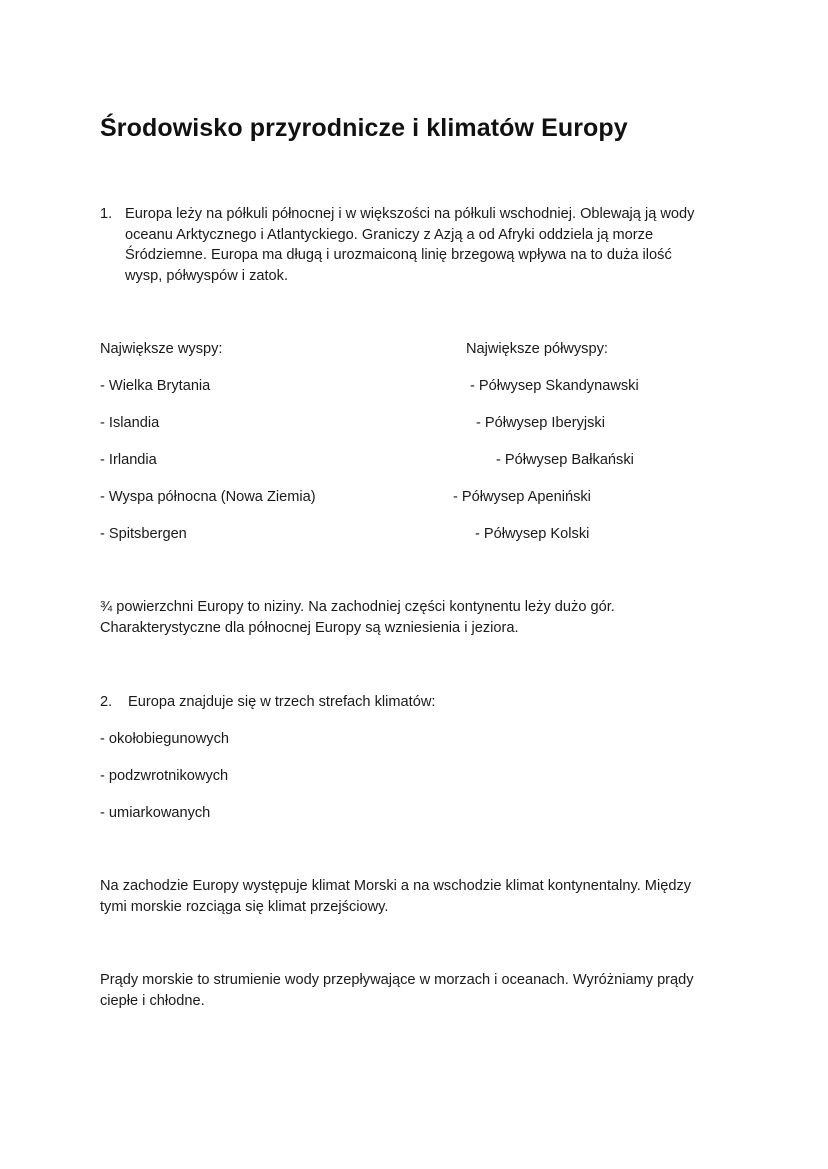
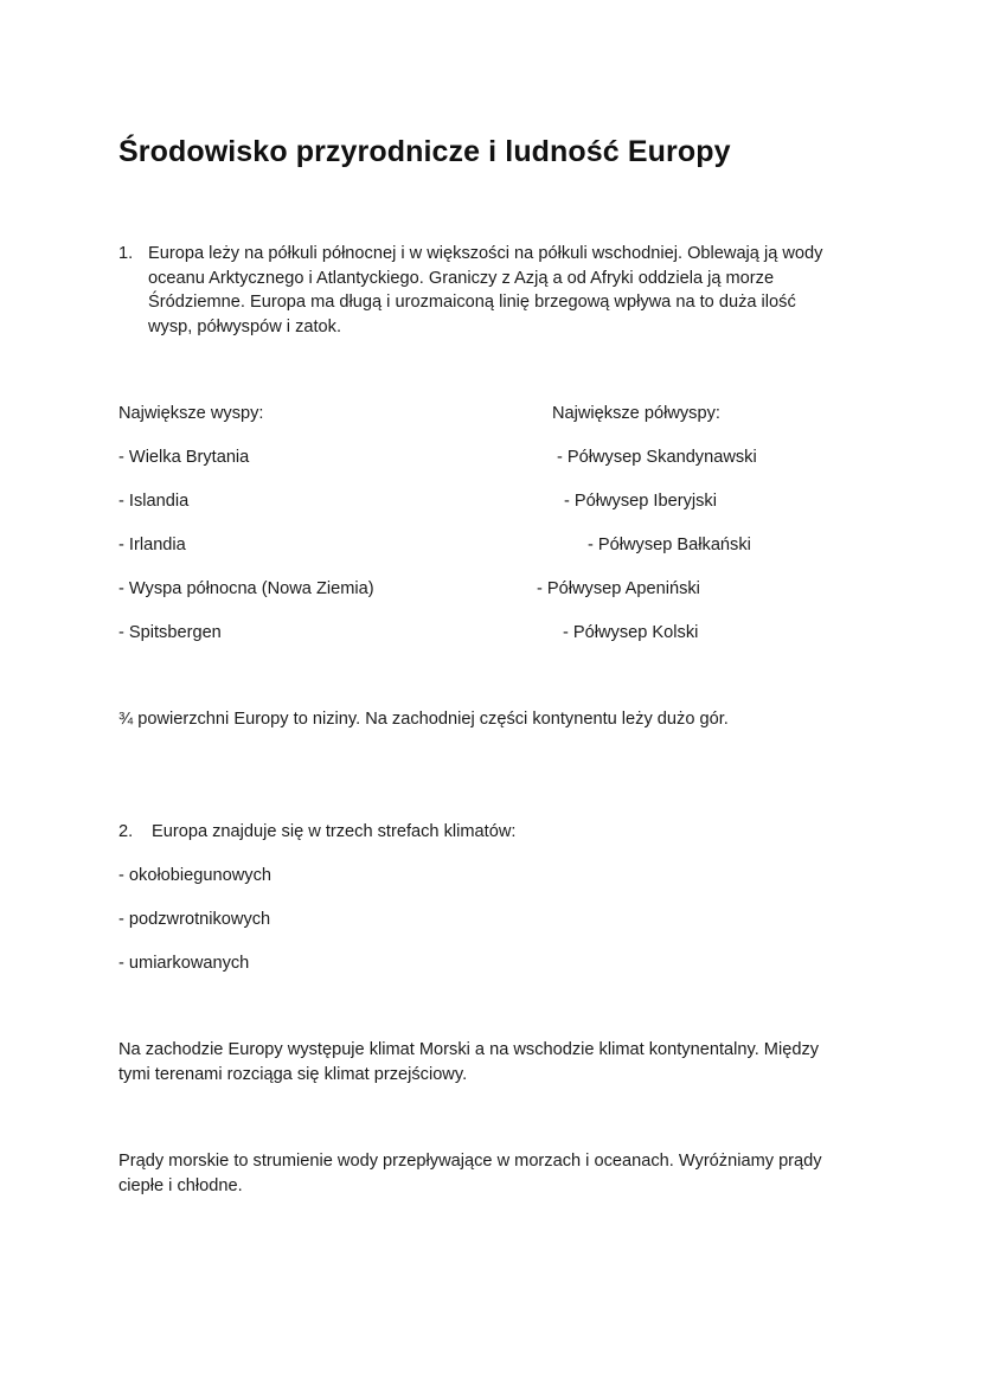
- Środowisko przyrodnicze i klimatów Europy
+ Środowisko przyrodnicze i ludność Europy
  1.
  Europa leży na półkuli północnej i w większości na półkuli wschodniej. Oblewają ją wody
  oceanu Arktycznego i Atlantyckiego. Graniczy z Azją a od Afryki oddziela ją morze
  Śródziemne. Europa ma długą i urozmaiconą linię brzegową wpływa na to duża ilość
  wysp, półwyspów i zatok.
  Największe wyspy:
  - Wielka Brytania
  - Islandia
  - Irlandia
  - Wyspa północna (Nowa Ziemia)
  - Spitsbergen
  Największe półwyspy:
  - Półwysep Skandynawski
  - Półwysep Iberyjski
  - Półwysep Bałkański
  - Półwysep Apeniński
  - Półwysep Kolski
  ¾ powierzchni Europy to niziny. Na zachodniej części kontynentu leży dużo gór.
- Charakterystyczne dla północnej Europy są wzniesienia i jeziora.
  2.
  Europa znajduje się w trzech strefach klimatów:
  - okołobiegunowych
  - podzwrotnikowych
  - umiarkowanych
  Na zachodzie Europy występuje klimat Morski a na wschodzie klimat kontynentalny. Między
- tymi morskie rozciąga się klimat przejściowy.
+ tymi terenami rozciąga się klimat przejściowy.
  Prądy morskie to strumienie wody przepływające w morzach i oceanach. Wyróżniamy prądy
  ciepłe i chłodne.
